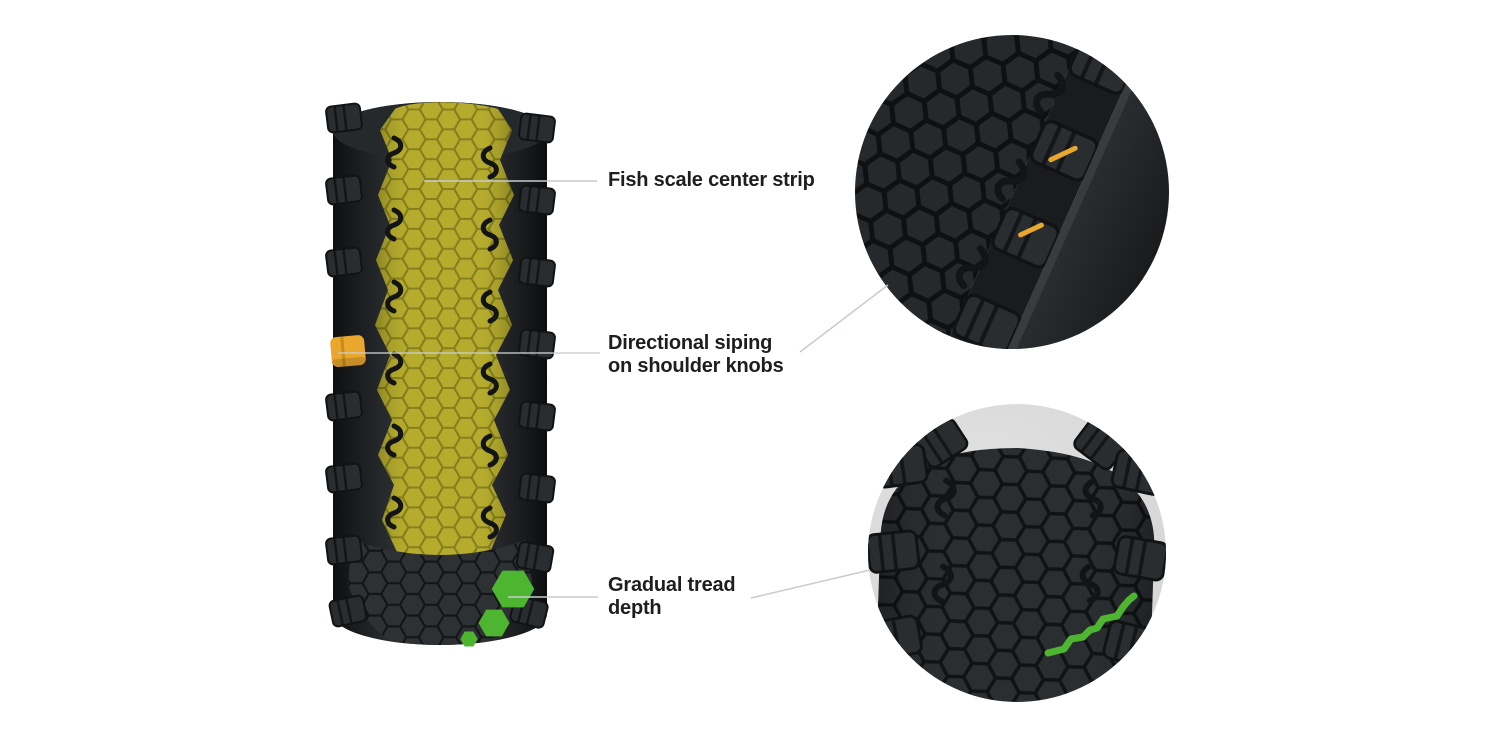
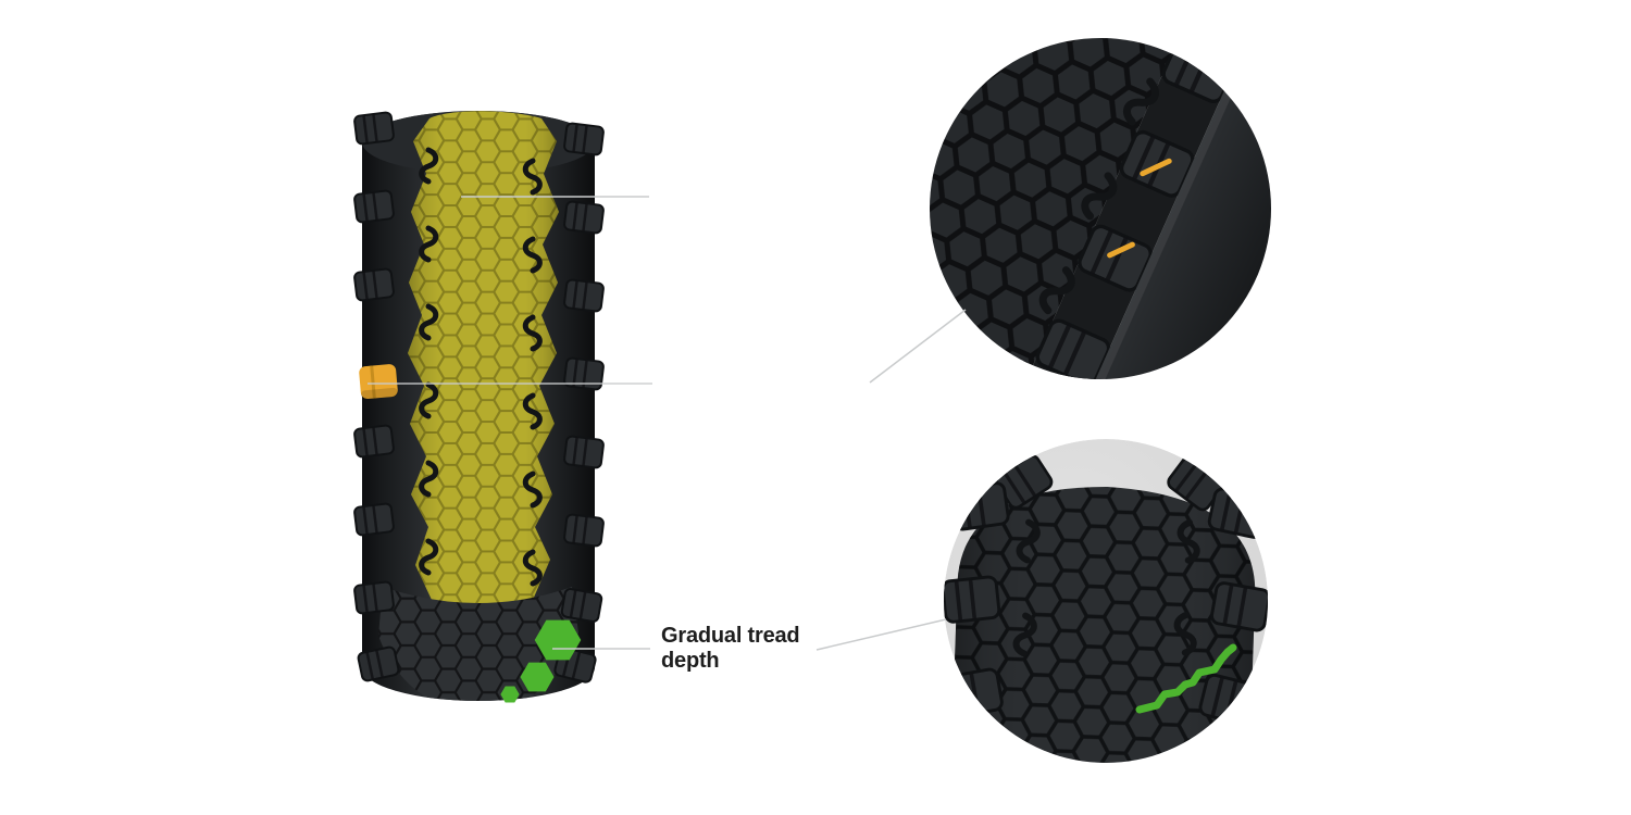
- Fish scale center strip
- Directional siping
- on shoulder knobs
  Gradual tread
  depth
